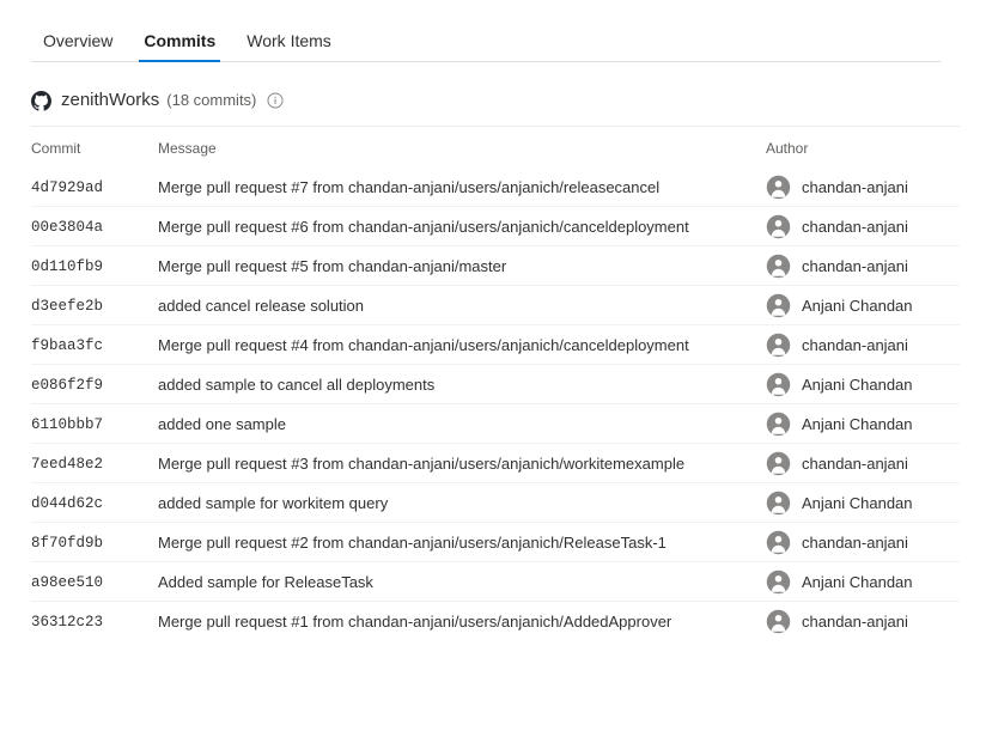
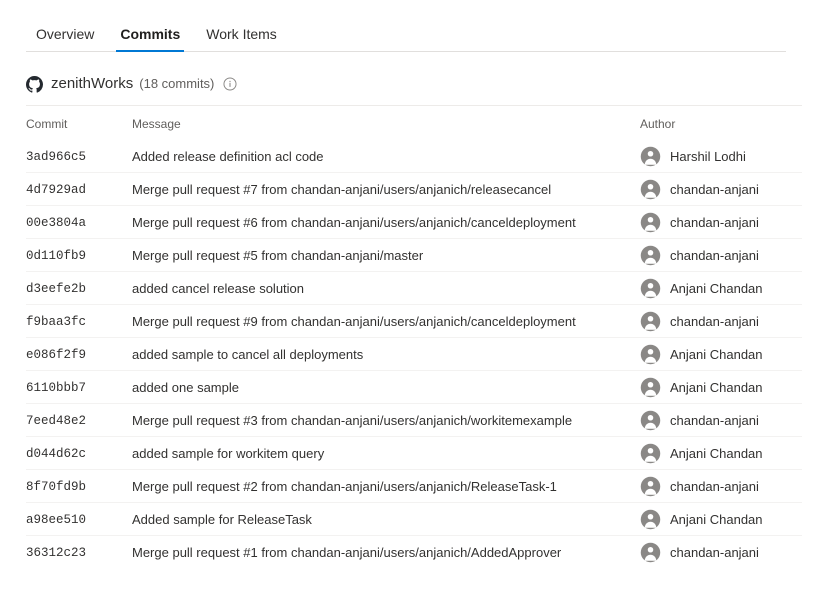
  Overview
  Commits
  Work Items
  zenithWorks
  (18 commits)
  Commit	Message	Author
+ 3ad966c5	Added release definition acl code	Harshil Lodhi
  4d7929ad	Merge pull request #7 from chandan-anjani/users/anjanich/releasecancel	chandan-anjani
  00e3804a	Merge pull request #6 from chandan-anjani/users/anjanich/canceldeployment	chandan-anjani
  0d110fb9	Merge pull request #5 from chandan-anjani/master	chandan-anjani
  d3eefe2b	added cancel release solution	Anjani Chandan
- f9baa3fc	Merge pull request #4 from chandan-anjani/users/anjanich/canceldeployment	chandan-anjani
+ f9baa3fc	Merge pull request #9 from chandan-anjani/users/anjanich/canceldeployment	chandan-anjani
  e086f2f9	added sample to cancel all deployments	Anjani Chandan
  6110bbb7	added one sample	Anjani Chandan
  7eed48e2	Merge pull request #3 from chandan-anjani/users/anjanich/workitemexample	chandan-anjani
  d044d62c	added sample for workitem query	Anjani Chandan
  8f70fd9b	Merge pull request #2 from chandan-anjani/users/anjanich/ReleaseTask-1	chandan-anjani
  a98ee510	Added sample for ReleaseTask	Anjani Chandan
  36312c23	Merge pull request #1 from chandan-anjani/users/anjanich/AddedApprover	chandan-anjani
